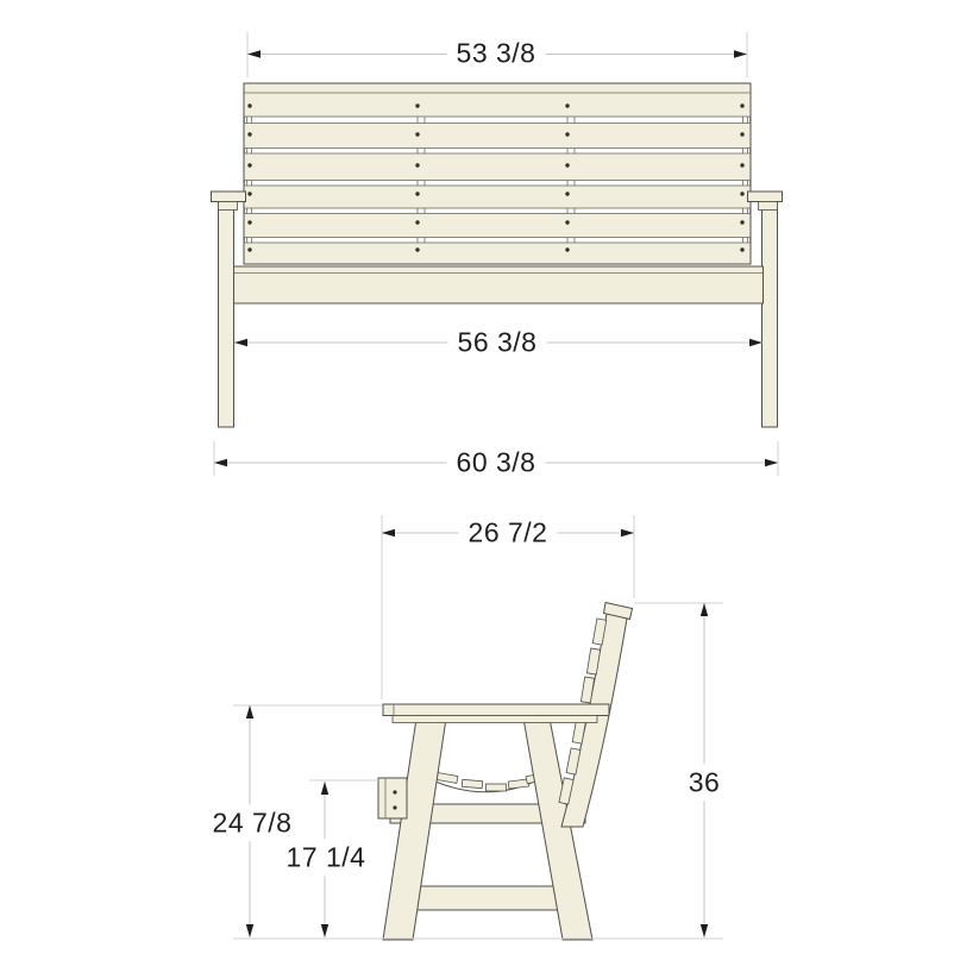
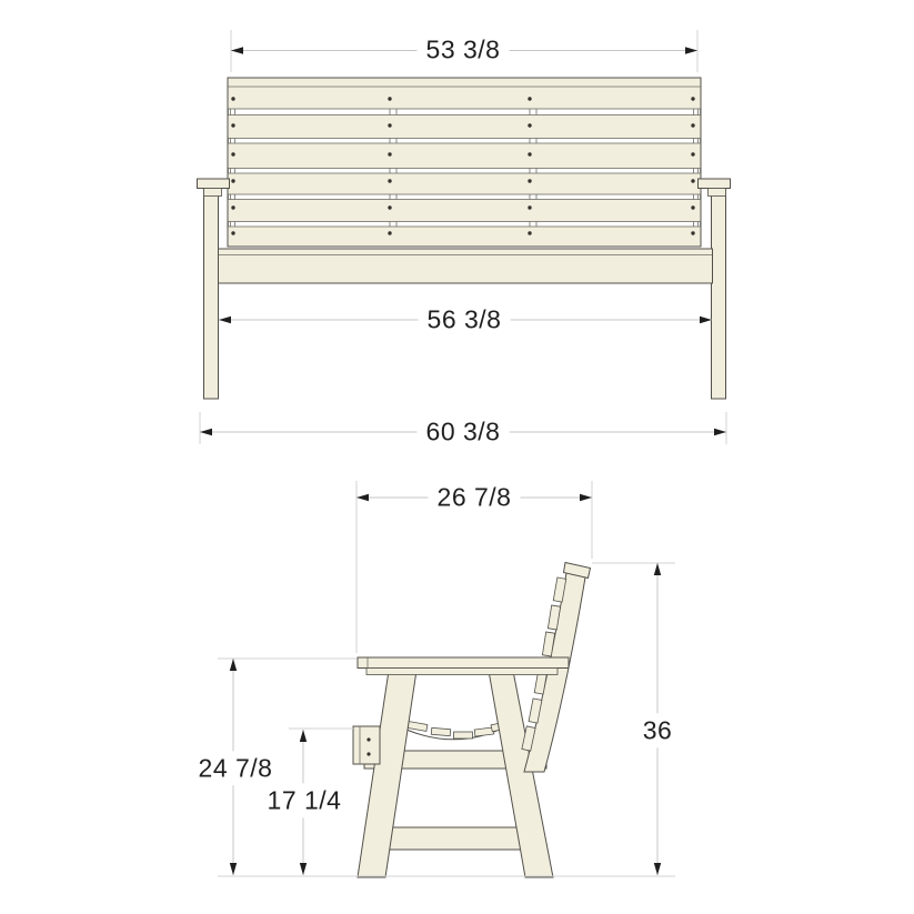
  53 3/8
  56 3/8
  60 3/8
- 26 7/2
+ 26 7/8
  36
  24 7/8
  17 1/4
